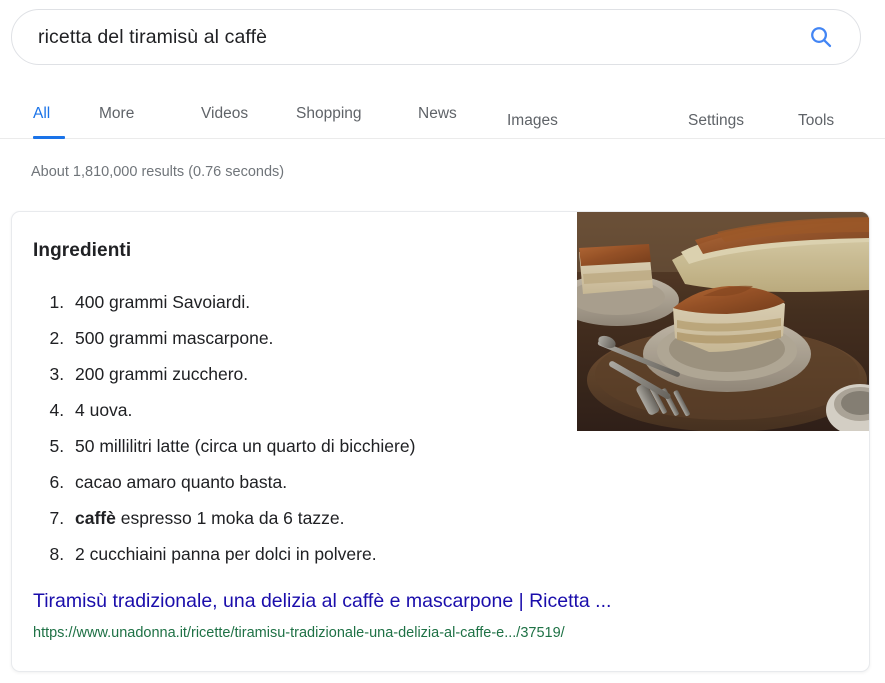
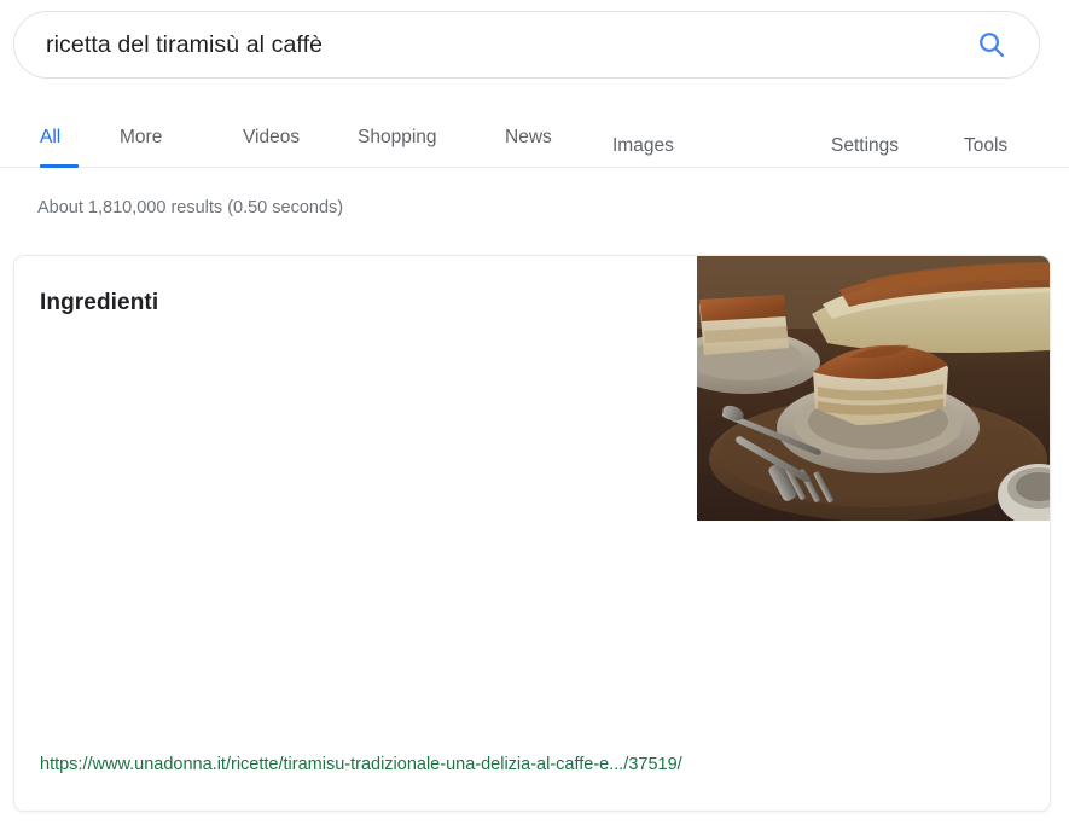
  ricetta del tiramisù al caffè
  All
  More
  Videos
  Shopping
  News
  Images
  Settings
  Tools
- About 1,810,000 results (0.76 seconds)
+ About 1,810,000 results (0.50 seconds)
  Ingredienti
- 400 grammi Savoiardi.
- 500 grammi mascarpone.
- 200 grammi zucchero.
- 4 uova.
- 50 millilitri latte (circa un quarto di bicchiere)
- cacao amaro quanto basta.
- caffè espresso 1 moka da 6 tazze.
- 2 cucchiaini panna per dolci in polvere.
- Tiramisù tradizionale, una delizia al caffè e mascarpone | Ricetta ...
  https://www.unadonna.it/ricette/tiramisu-tradizionale-una-delizia-al-caffe-e.../37519/
